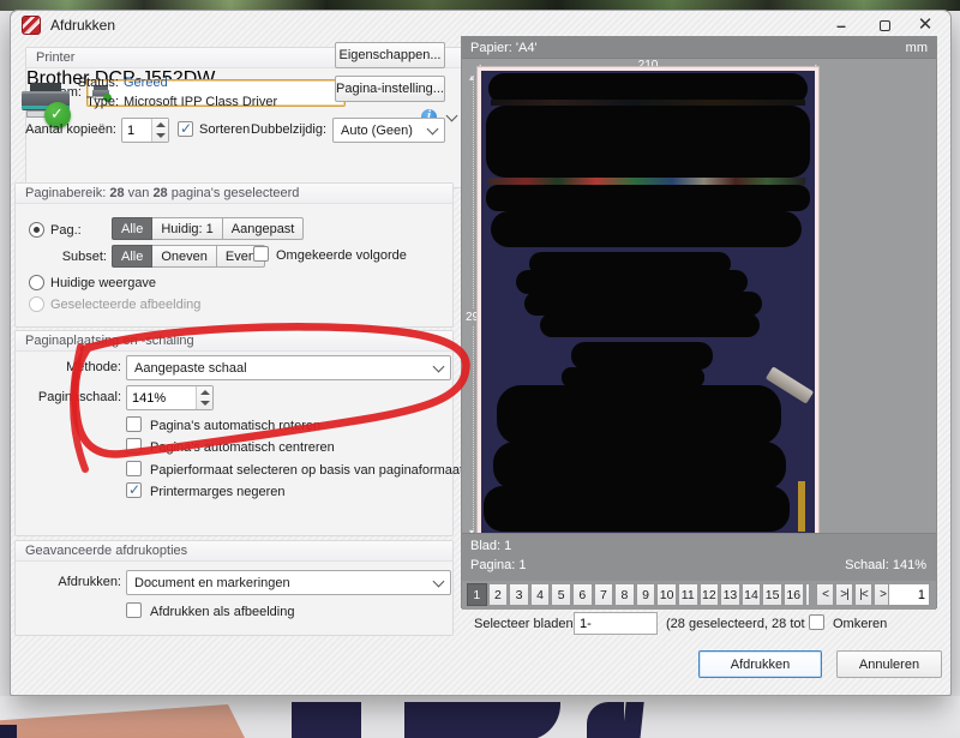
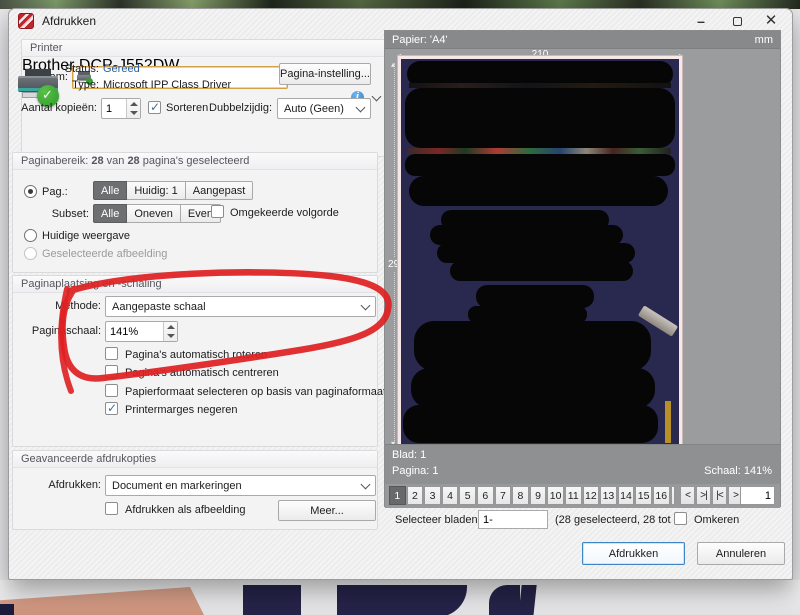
  Afdrukken
  –
  ✕
  Printer
- Eigenschappen...
  Pagina-instelling...
  Status:
  Gereed
  Type:
  Microsoft IPP Class Driver
  Aantal kopieën:
  1
  Sorteren
  Dubbelzijdig:
  Auto (Geen)
  Paginabereik: 28 van 28 pagina's geselecteerd
  Pag.:
  Alle
  Huidig: 1
  Aangepast
  Subset:
  Alle
  Oneven
  Even
  Omgekeerde volgorde
  Huidige weergave
  Geselecteerde afbeelding
  Paginaplaats -schaling
  Mthode:
  Aangepaste schaal
  Paginschaal:
  141%
  Pagina's automatisch rot
  automatisch centreren
  Papierformaat selecteren op basis van paginaformaa
  Printermarges negeren
  Geavanceerde afdrukopties
  Afdrukken:
  Document en markeringen
  Afdrukken als afbeelding
+ Meer...
  Papier: 'A4'
  mm
  ◂
  ▸
  210
  ▴
  Blad: 1
  Pagina: 1
  Schaal: 141%
  1
  2
  3
  4
  5
  6
  7
  8
  9
  10
  11
  12
  13
  14
  15
  16
  <
  >|
  |<
  >
  1
  Selecteer bladen
  1-
  (28 geselecteerd, 28 tot
  Omkeren
  Afdrukken
  Annuleren
